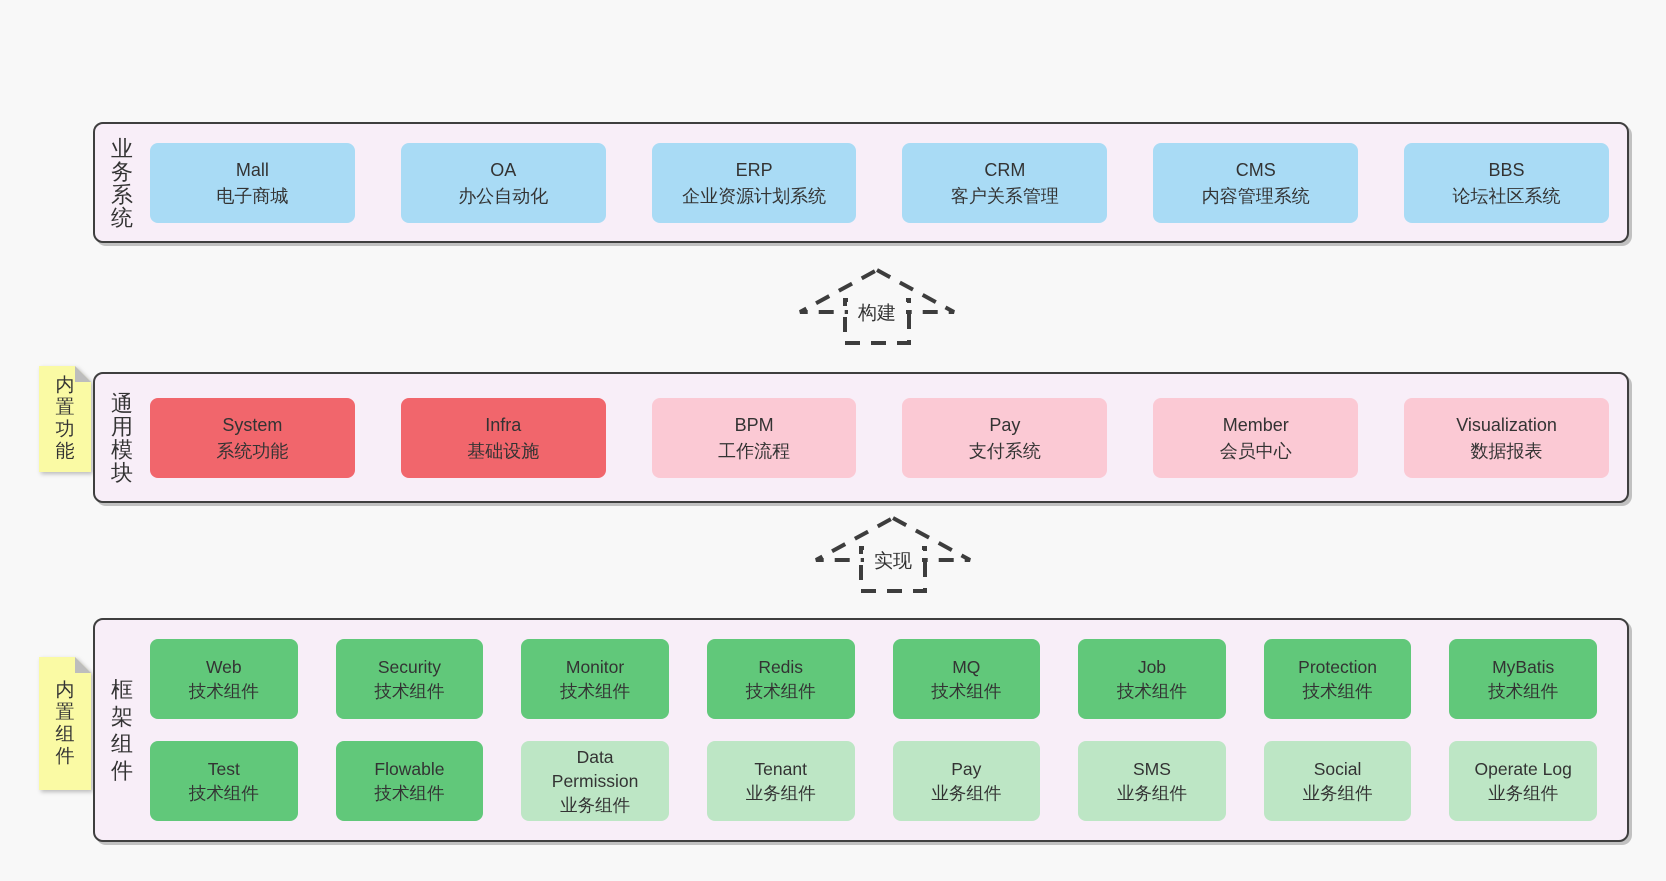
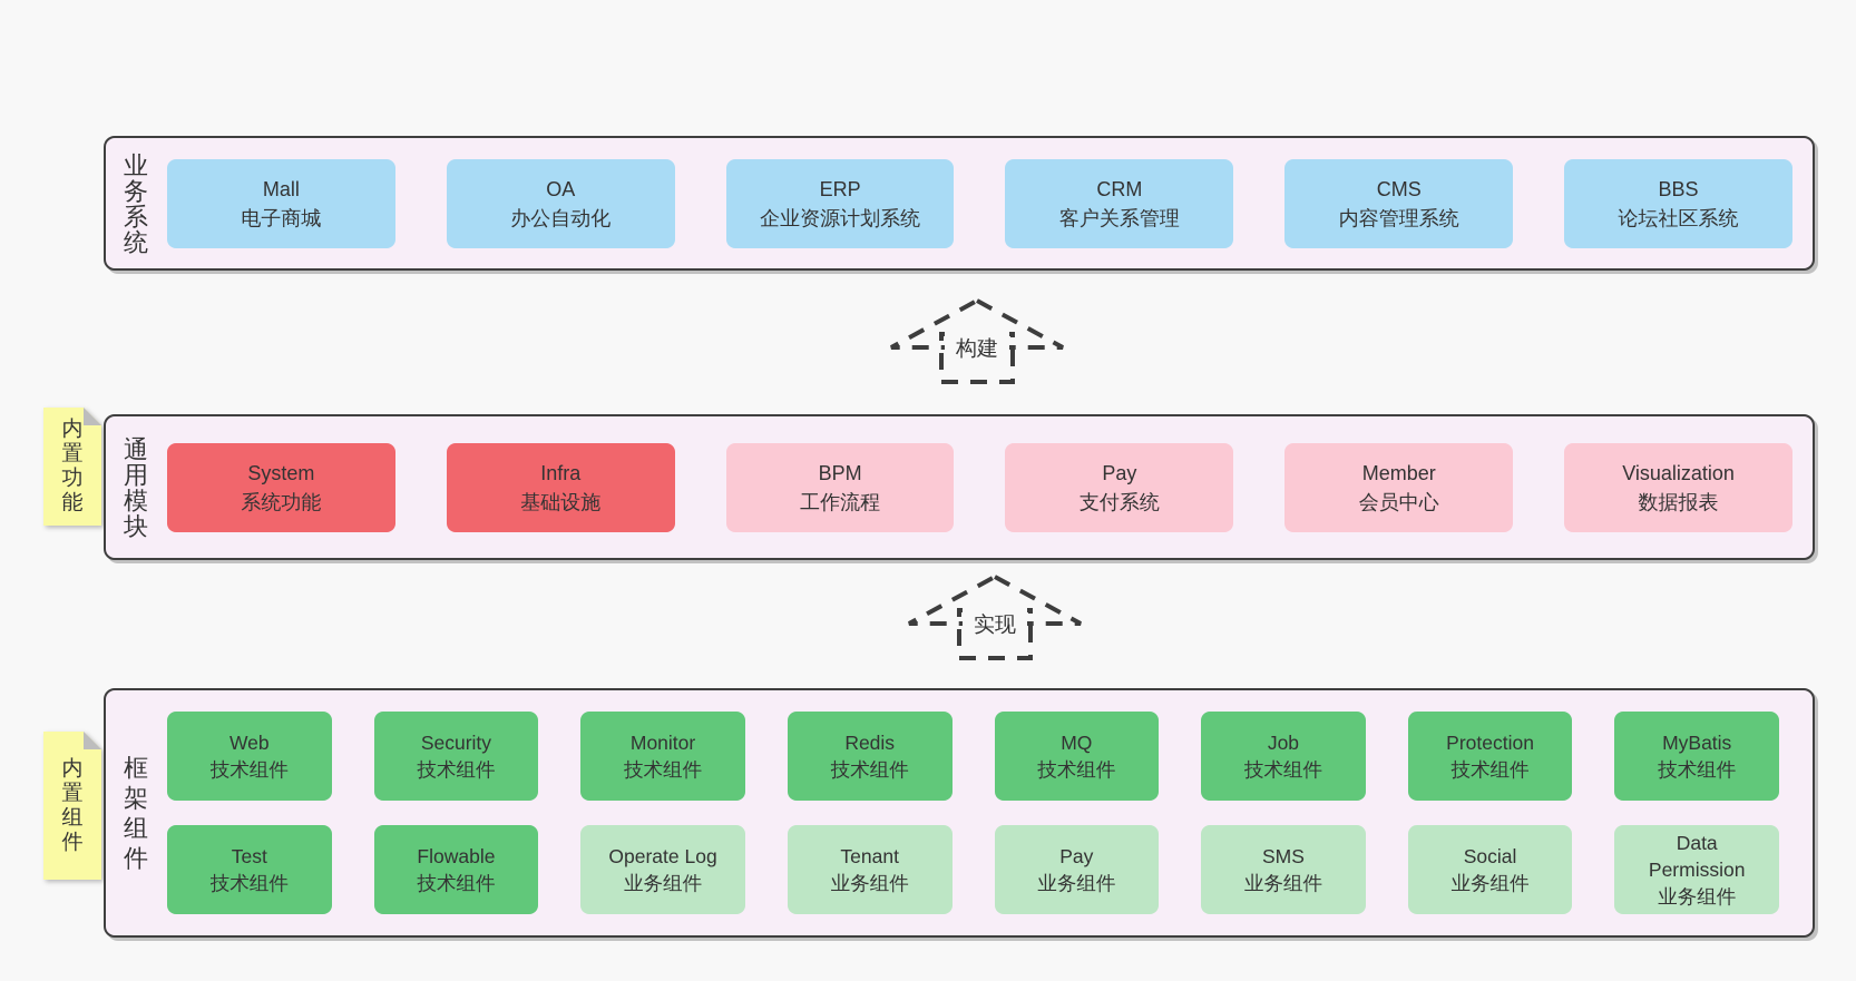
  业务系统
  Mall
  电子商城
  OA
  办公自动化
  ERP
  企业资源计划系统
  CRM
  客户关系管理
  CMS
  内容管理系统
  BBS
  论坛社区系统
  构建
  内置功能
  通用模块
  System
  系统功能
  Infra
  基础设施
  BPM
  工作流程
  Pay
  支付系统
  Member
  会员中心
  Visualization
  数据报表
  实现
  内置组件
  框架组件
  Web
  技术组件
  Security
  技术组件
  Monitor
  技术组件
  Redis
  技术组件
  MQ
  技术组件
  Job
  技术组件
  Protection
  技术组件
  MyBatis
  技术组件
  Test
  技术组件
  Flowable
  技术组件
- Data Permission
+ Operate Log
  业务组件
  Tenant
  业务组件
  Pay
  业务组件
  SMS
  业务组件
  Social
  业务组件
- Operate Log
+ Data Permission
  业务组件
